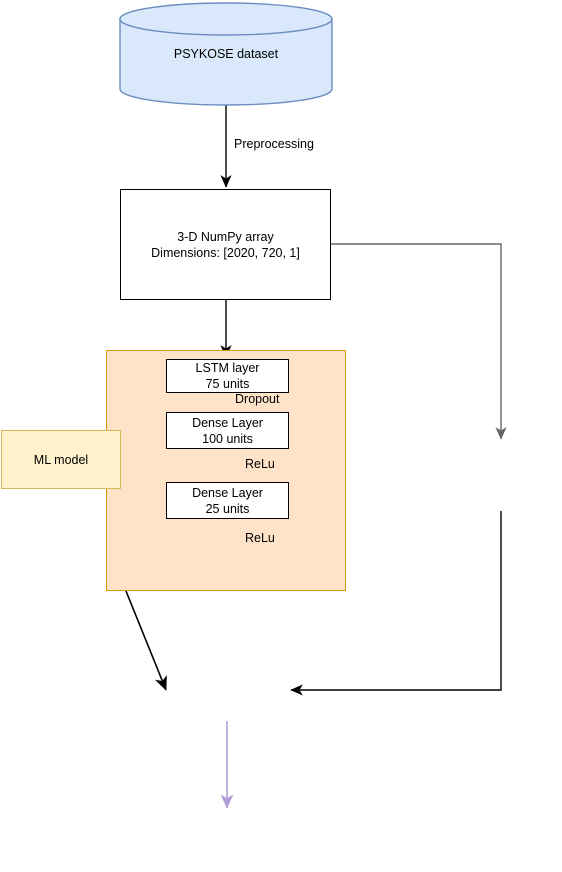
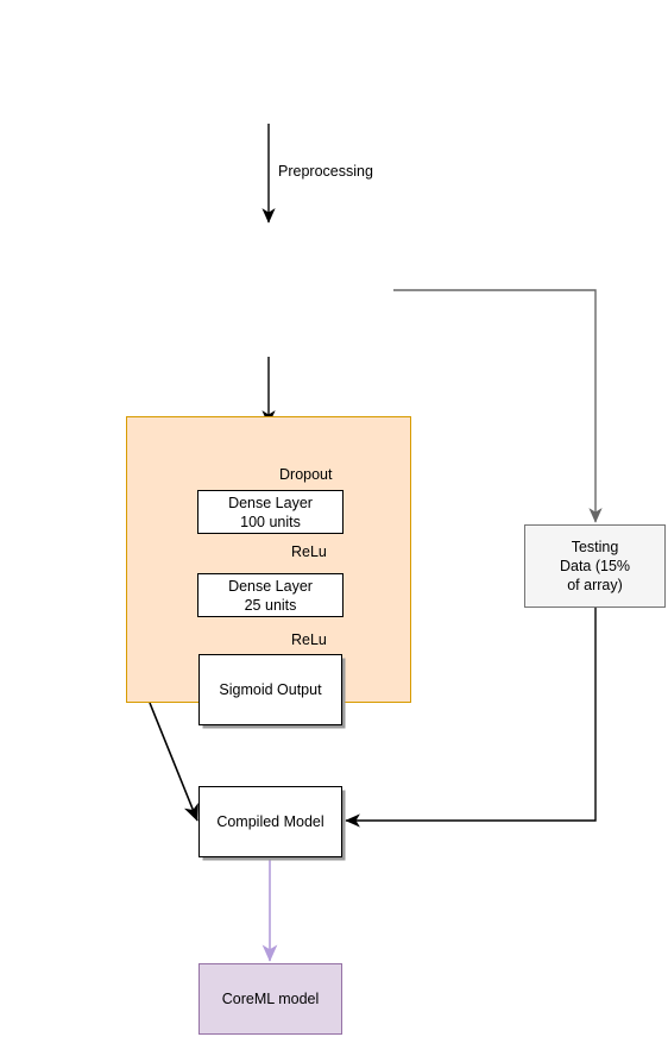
- PSYKOSE dataset
- 3-D NumPy array
- Dimensions: [2020, 720, 1]
- ML model
- LSTM layer
- 75 units
  Dense Layer
  100 units
  Dense Layer
  25 units
+ Sigmoid Output
+ Testing
+ Data (15%
+ of array)
+ Compiled Model
+ CoreML model
  Preprocessing
  Dropout
  ReLu
  ReLu
